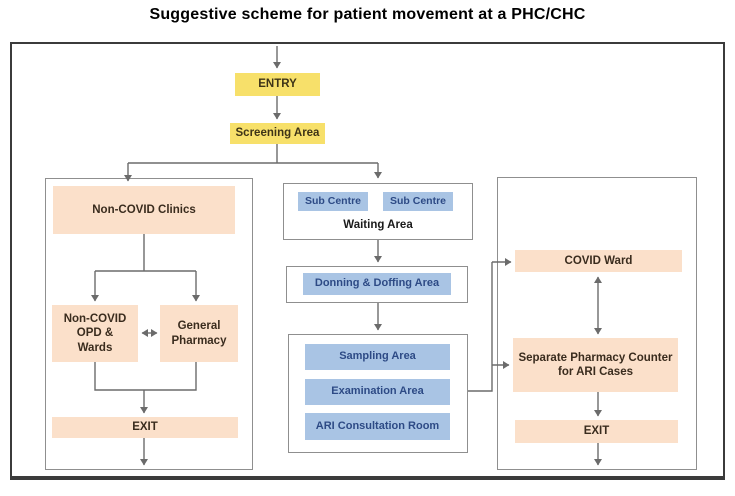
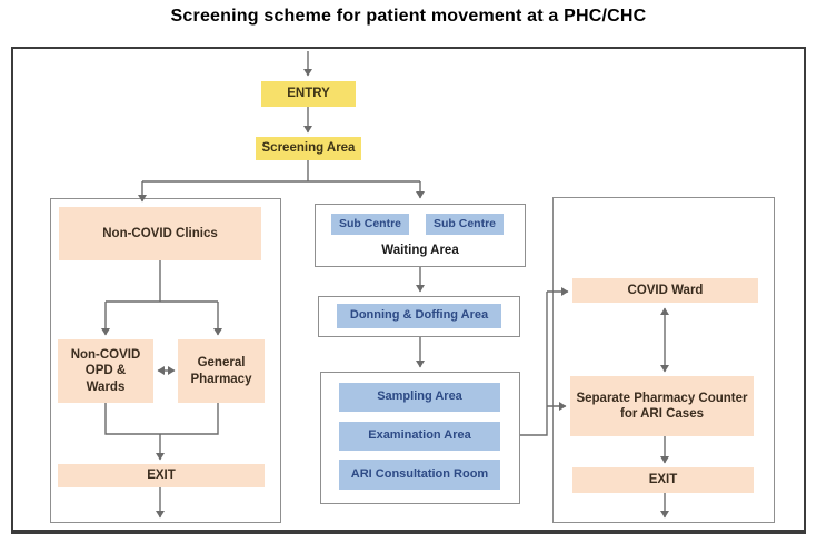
- Suggestive scheme for patient movement at a PHC/CHC
+ Screening scheme for patient movement at a PHC/CHC
  ENTRY
  Screening Area
  Non-COVID Clinics
  Non-COVID OPD & Wards
  General Pharmacy
  EXIT
  Sub Centre
  Sub Centre
  Waiting Area
  Donning & Doffing Area
  Sampling Area
  Examination Area
  ARI Consultation Room
  COVID Ward
  Separate Pharmacy Counter for ARI Cases
  EXIT
